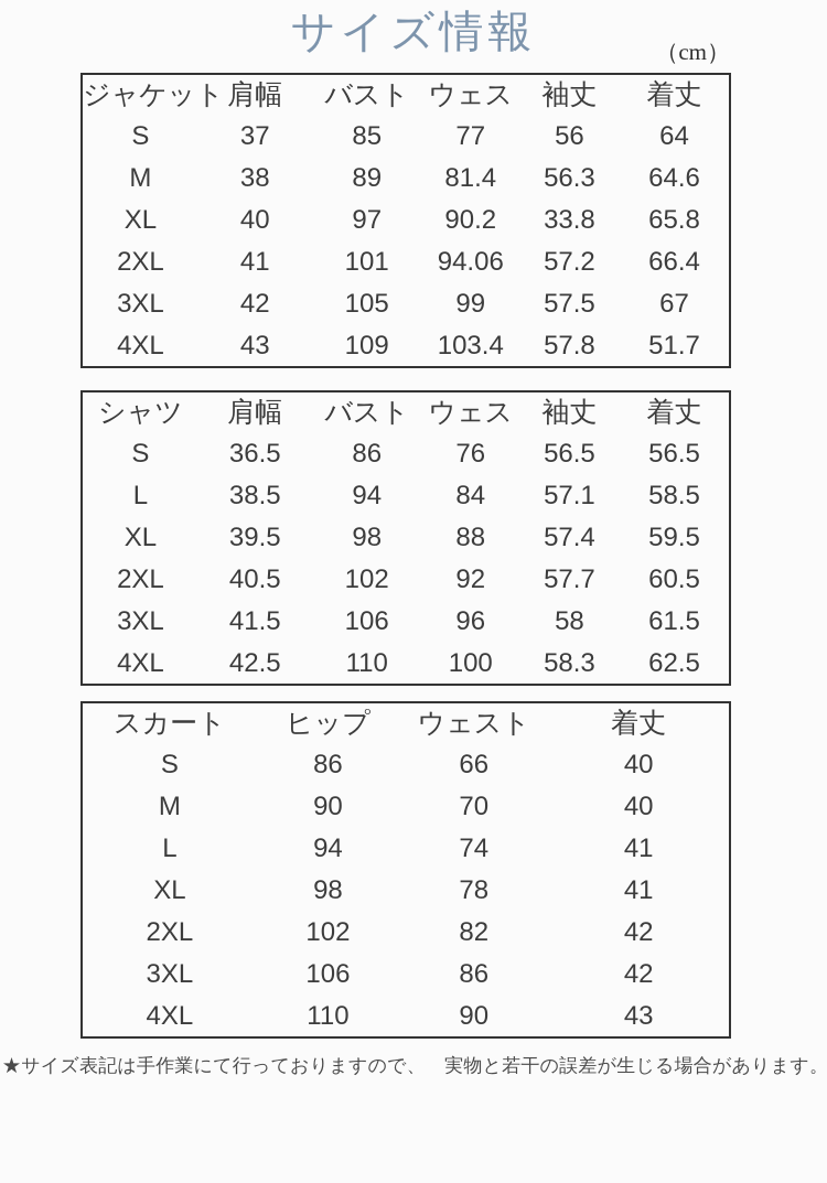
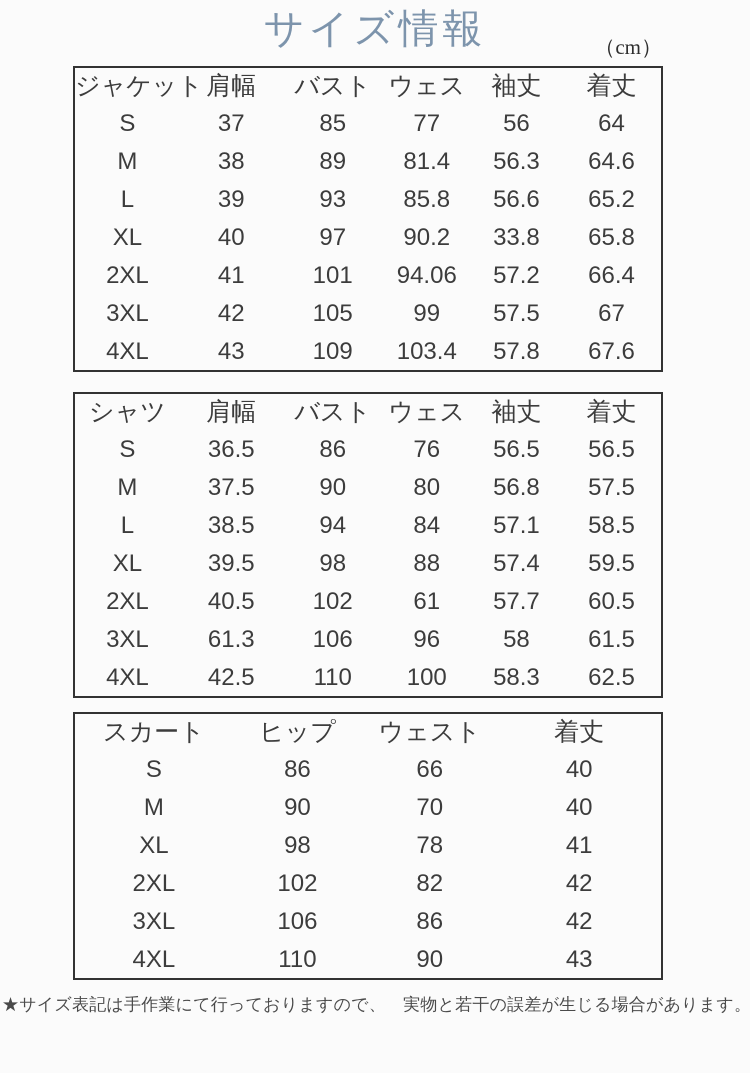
  サイズ情報
  （cm）
  ジャケット	肩幅	バスト	ウェス	袖丈	着丈
  S	37	85	77	56	64
  M	38	89	81.4	56.3	64.6
+ L	39	93	85.8	56.6	65.2
  XL	40	97	90.2	33.8	65.8
  2XL	41	101	94.06	57.2	66.4
  3XL	42	105	99	57.5	67
- 4XL	43	109	103.4	57.8	51.7
+ 4XL	43	109	103.4	57.8	67.6
  シャツ	肩幅	バスト	ウェス	袖丈	着丈
  S	36.5	86	76	56.5	56.5
+ M	37.5	90	80	56.8	57.5
  L	38.5	94	84	57.1	58.5
  XL	39.5	98	88	57.4	59.5
- 2XL	40.5	102	92	57.7	60.5
+ 2XL	40.5	102	61	57.7	60.5
- 3XL	41.5	106	96	58	61.5
+ 3XL	61.3	106	96	58	61.5
  4XL	42.5	110	100	58.3	62.5
  スカート	ヒップ	ウェスト	着丈
  S	86	66	40
  M	90	70	40
- L	94	74	41
  XL	98	78	41
  2XL	102	82	42
  3XL	106	86	42
  4XL	110	90	43
  ★サイズ表記は手作業にて行っておりますので、 実物と若干の誤差が生じる場合があります。
